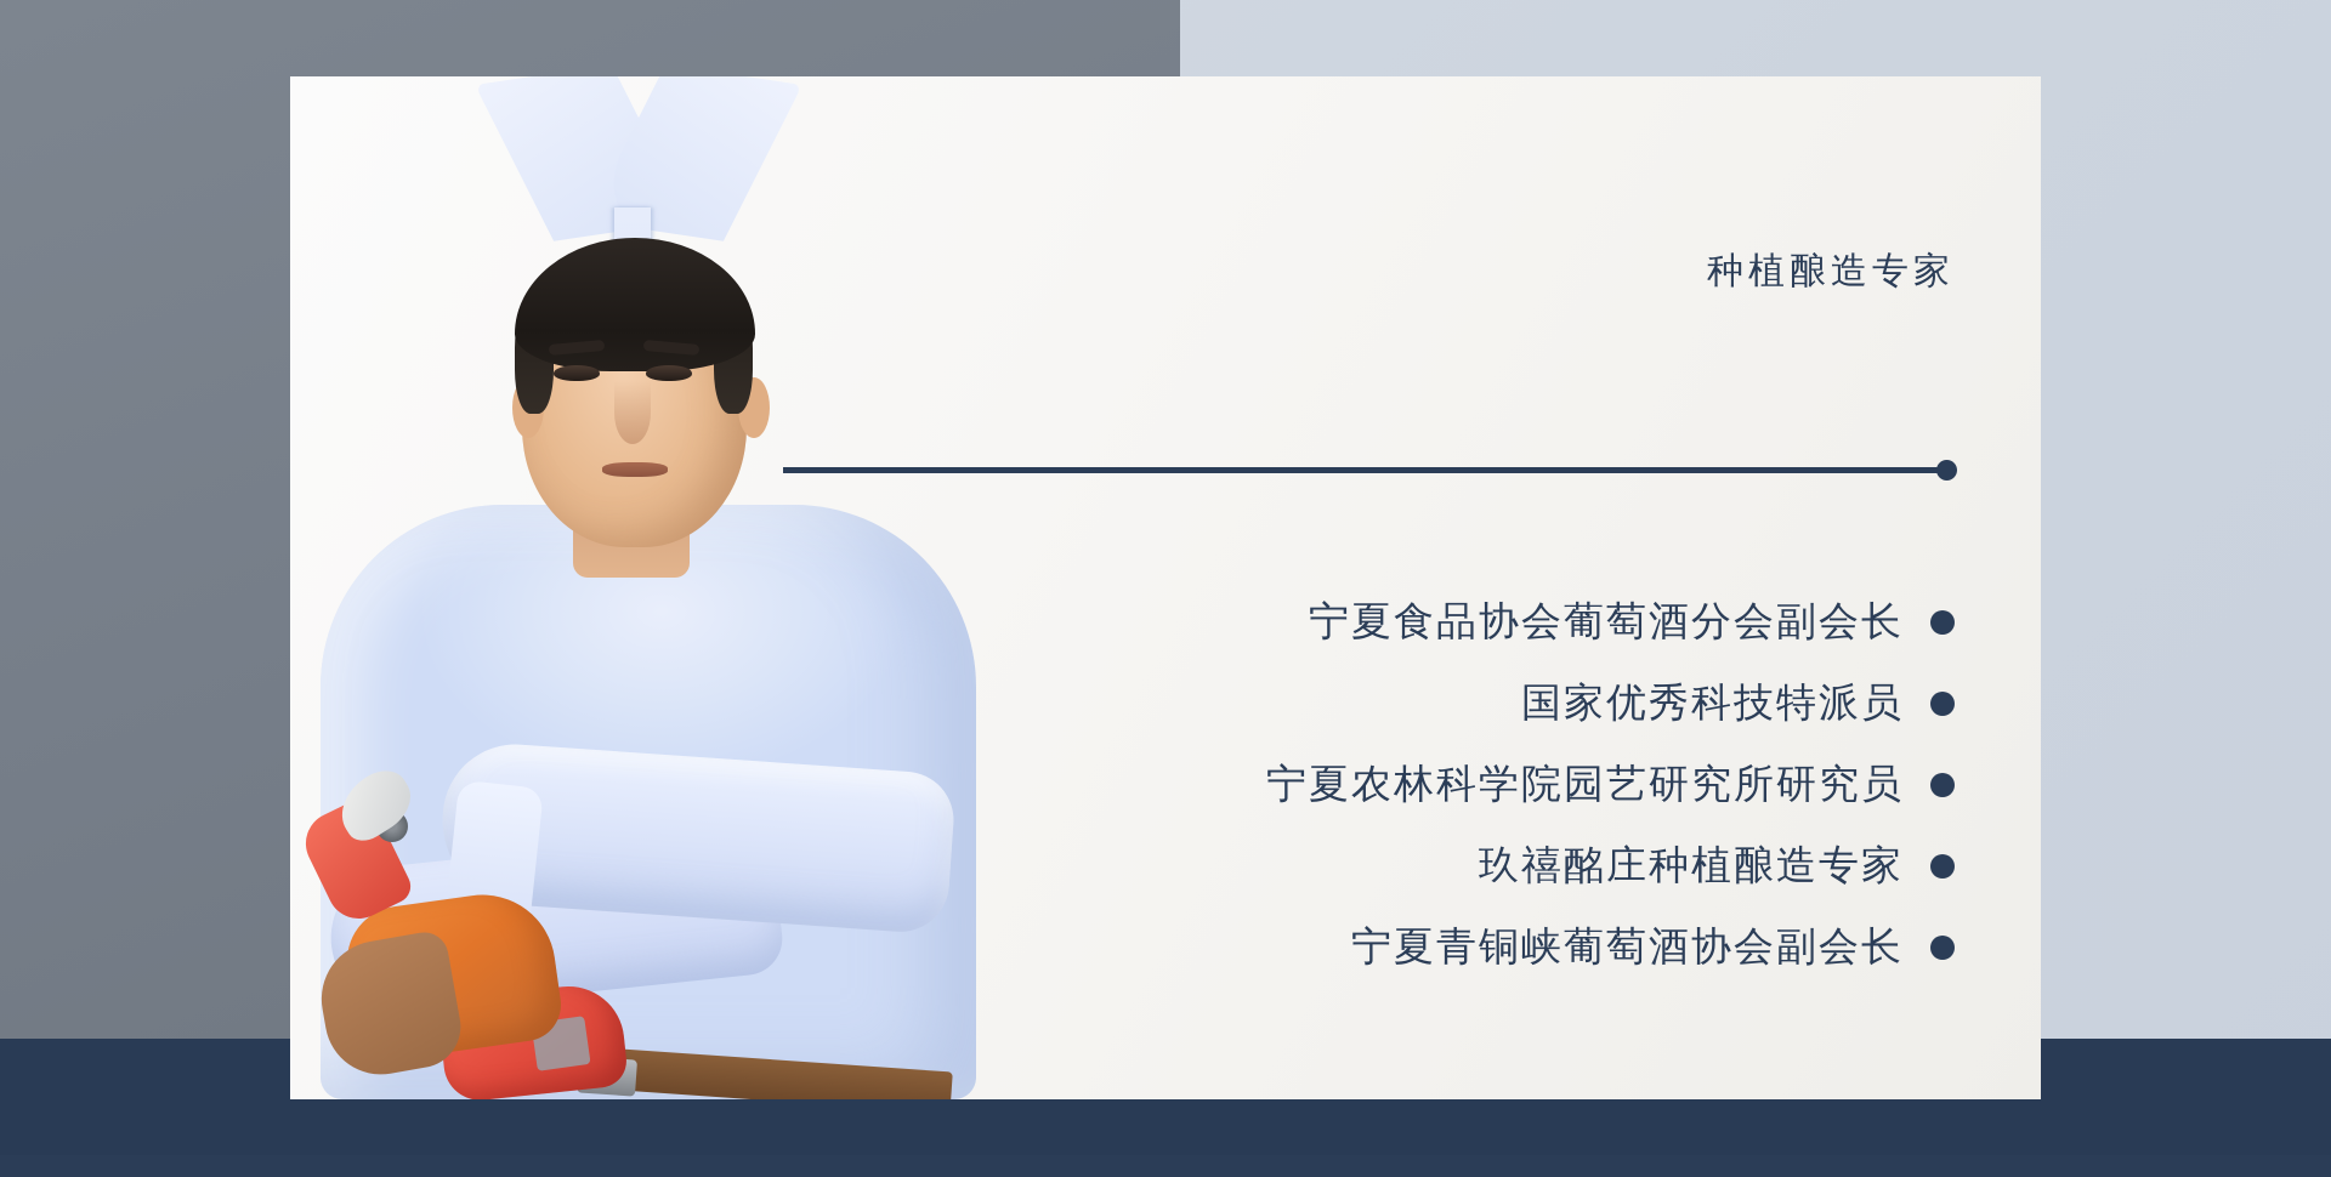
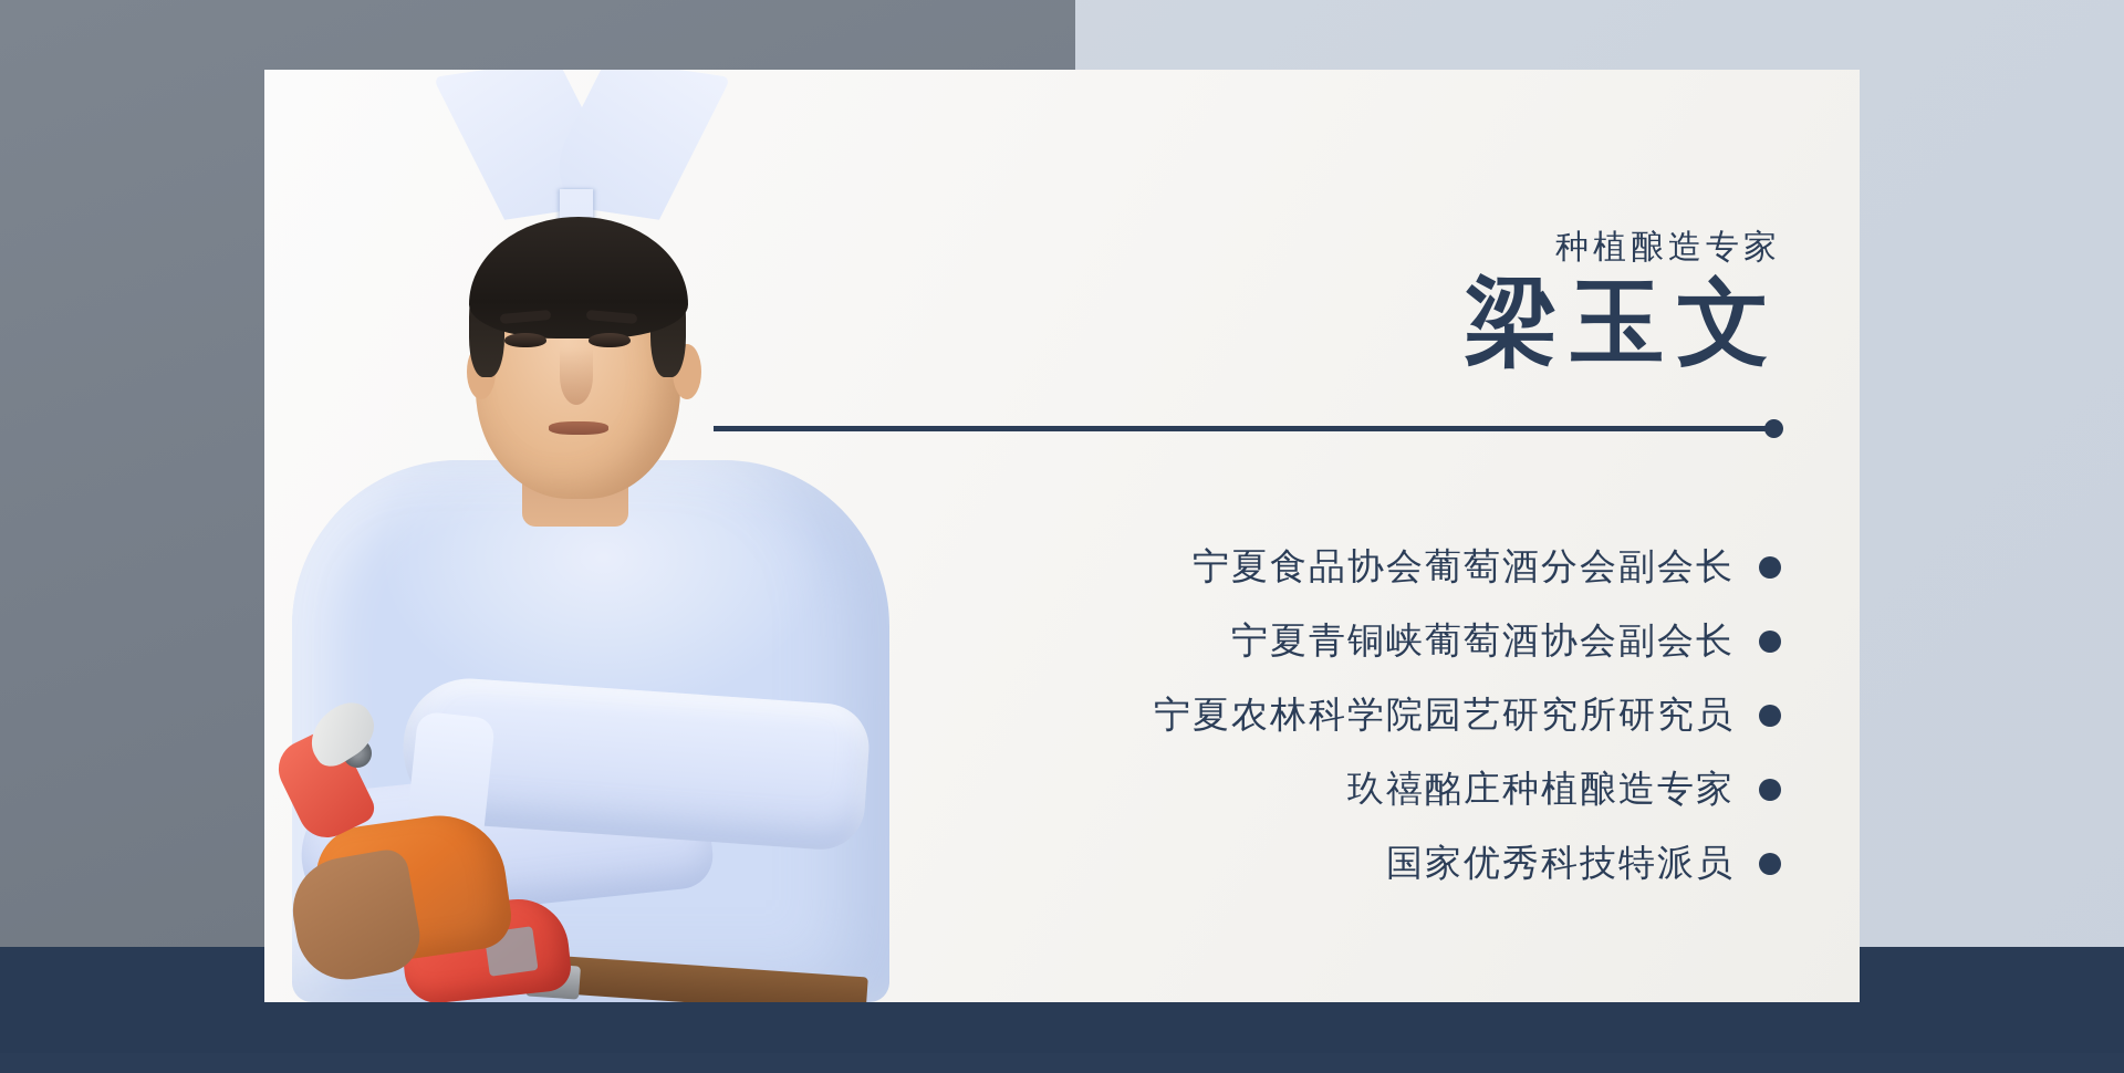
  种植酿造专家
+ 梁玉文
  宁夏食品协会葡萄酒分会副会长
- 国家优秀科技特派员
+ 宁夏青铜峡葡萄酒协会副会长
  宁夏农林科学院园艺研究所研究员
  玖禧酩庄种植酿造专家
- 宁夏青铜峡葡萄酒协会副会长
+ 国家优秀科技特派员
